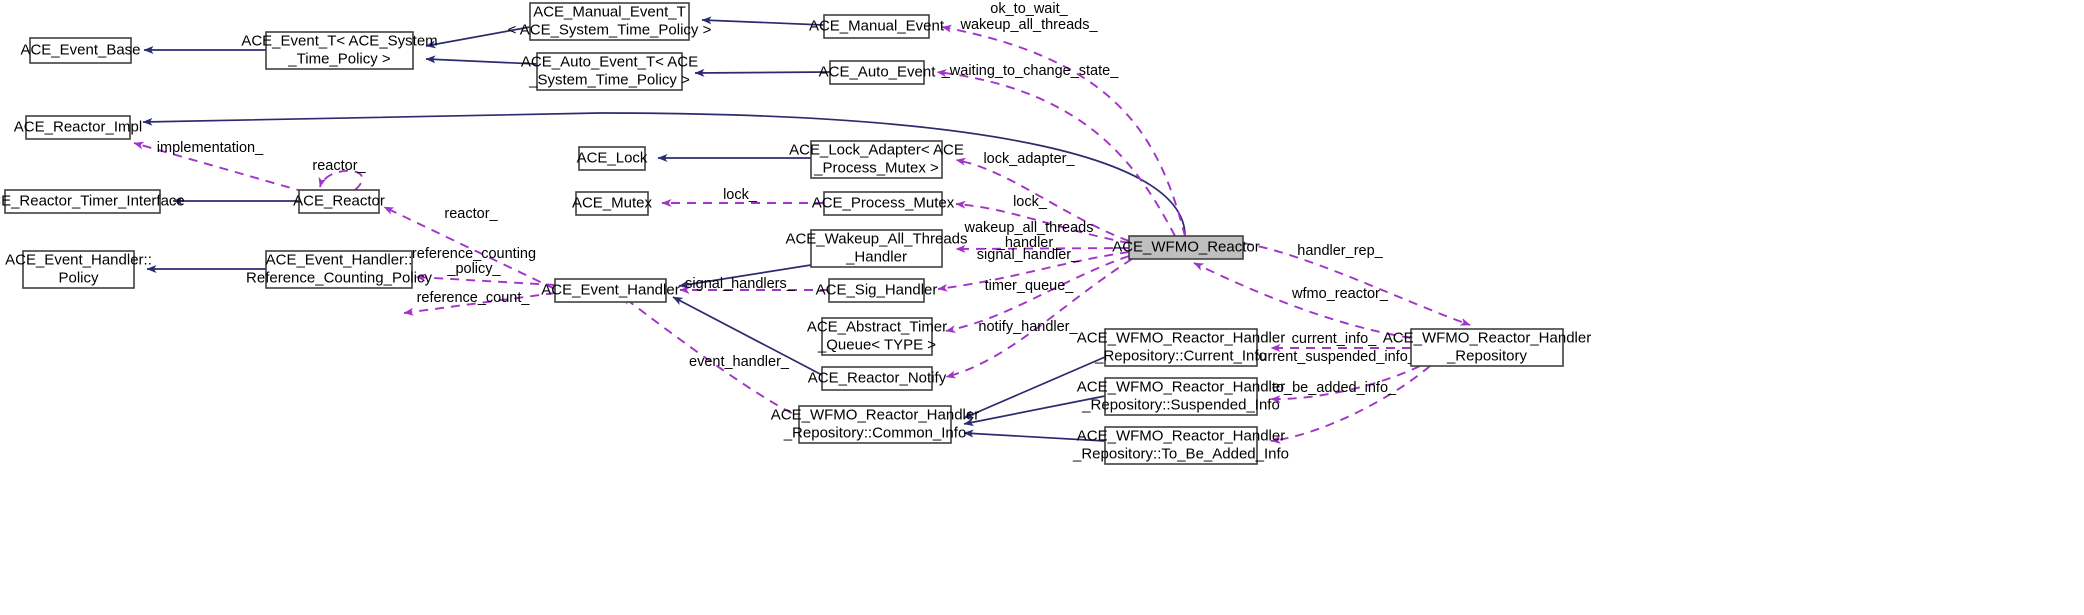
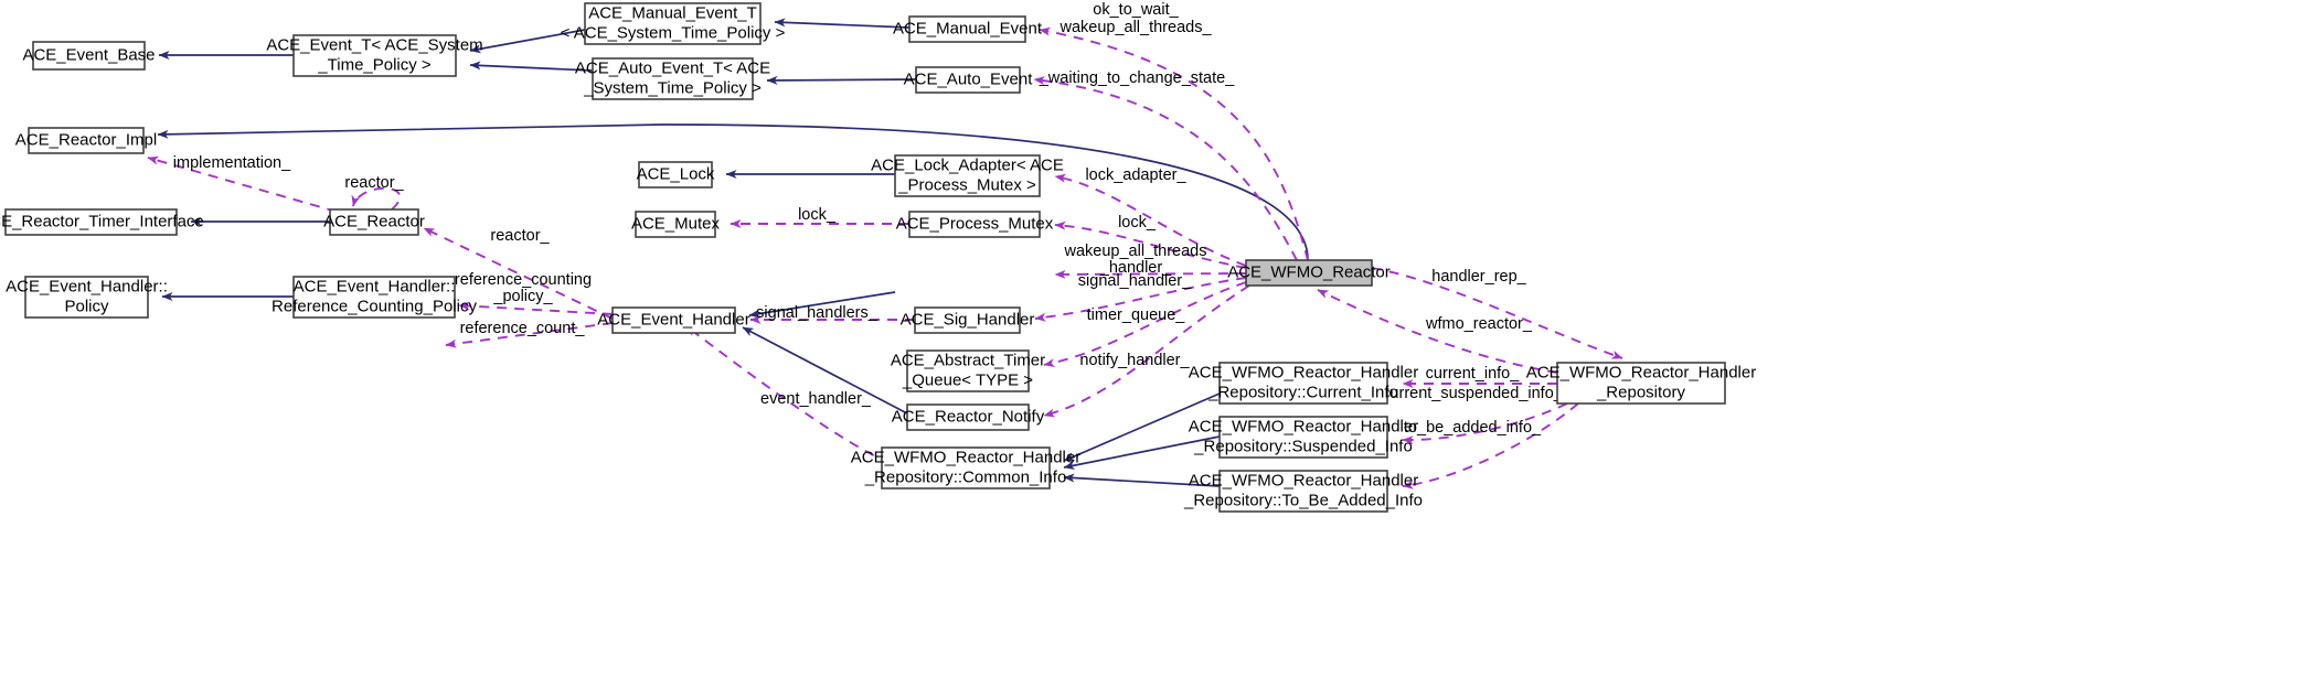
  ok_to_wait_
  wakeup_all_threads_
  _waiting_to_change_state_
  implementation_
  reactor_
  reactor_
  reference_counting
  _policy_
  reference_count_
  lock_
  signal_handlers_
  event_handler_
  lock_adapter_
  lock_
  wakeup_all_threads
  _handler_
  signal_handler_
  timer_queue_
  notify_handler_
  handler_rep_
  wfmo_reactor_
  current_info_
  urrent_suspended_info
  to_be_added_info_
  ACE_Event_Base
  ACE_Event_T< ACE_System
  _Time_Policy >
  ACE_Manual_Event_T
  < ACE_System_Time_Policy >
  ACE_Auto_Event_T< ACE
  _System_Time_Policy >
  ACE_Manual_Event
  ACE_Auto_Event
  ACE_Reactor_Impl
  E_Reactor_Timer_Interface
  ACE_Reactor
  ACE_Event_Handler::
  Policy
  ACE_Event_Handler::
  Reference_Counting_Policy
  ACE_Lock
  ACE_Mutex
  ACE_Event_Handler
  ACE_Lock_Adapter< ACE
  _Process_Mutex >
  ACE_Process_Mutex
- ACE_Wakeup_All_Threads
- _Handler
  ACE_Sig_Handler
  ACE_Abstract_Timer
  _Queue< TYPE >
  ACE_Reactor_Notify
  ACE_WFMO_Reactor
  ACE_WFMO_Reactor_Handler
  _Repository::Current_Info
  ACE_WFMO_Reactor_Handler
  _Repository::Suspended_Info
  ACE_WFMO_Reactor_Handler
  _Repository::Common_Info
  ACE_WFMO_Reactor_Handler
  _Repository::To_Be_Added_Info
  ACE_WFMO_Reactor_Handler
  _Repository
